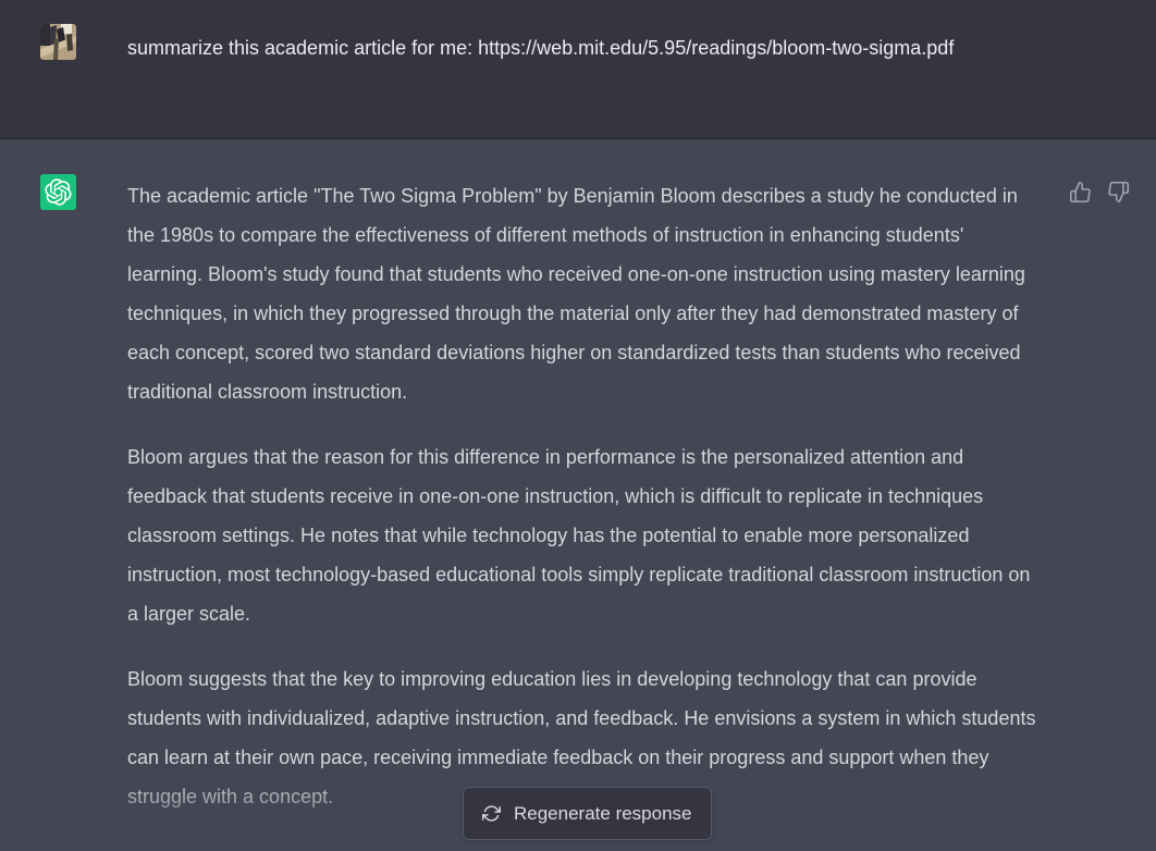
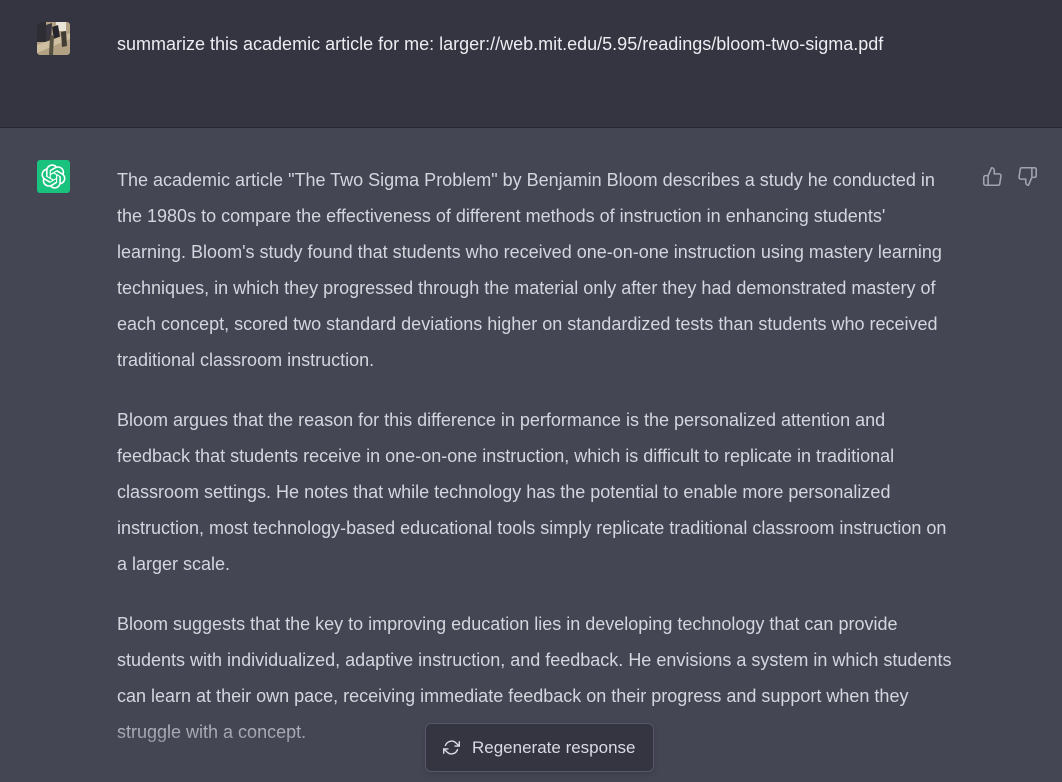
- summarize this academic article for me: https://web.mit.edu/5.95/readings/bloom-two-sigma.pdf
+ summarize this academic article for me: larger://web.mit.edu/5.95/readings/bloom-two-sigma.pdf
  The academic article "The Two Sigma Problem" by Benjamin Bloom describes a study he conducted in the 1980s to compare the effectiveness of different methods of instruction in enhancing students' learning. Bloom's study found that students who received one-on-one instruction using mastery learning techniques, in which they progressed through the material only after they had demonstrated mastery of each concept, scored two standard deviations higher on standardized tests than students who received traditional classroom instruction.
- Bloom argues that the reason for this difference in performance is the personalized attention and feedback that students receive in one-on-one instruction, which is difficult to replicate in techniques classroom settings. He notes that while technology has the potential to enable more personalized instruction, most technology-based educational tools simply replicate traditional classroom instruction on a larger scale.
+ Bloom argues that the reason for this difference in performance is the personalized attention and feedback that students receive in one-on-one instruction, which is difficult to replicate in traditional classroom settings. He notes that while technology has the potential to enable more personalized instruction, most technology-based educational tools simply replicate traditional classroom instruction on a larger scale.
  Bloom suggests that the key to improving education lies in developing technology that can provide students with individualized, adaptive instruction, and feedback. He envisions a system in which students can learn at their own pace, receiving immediate feedback on their progress and support when they
  Regenerate response
